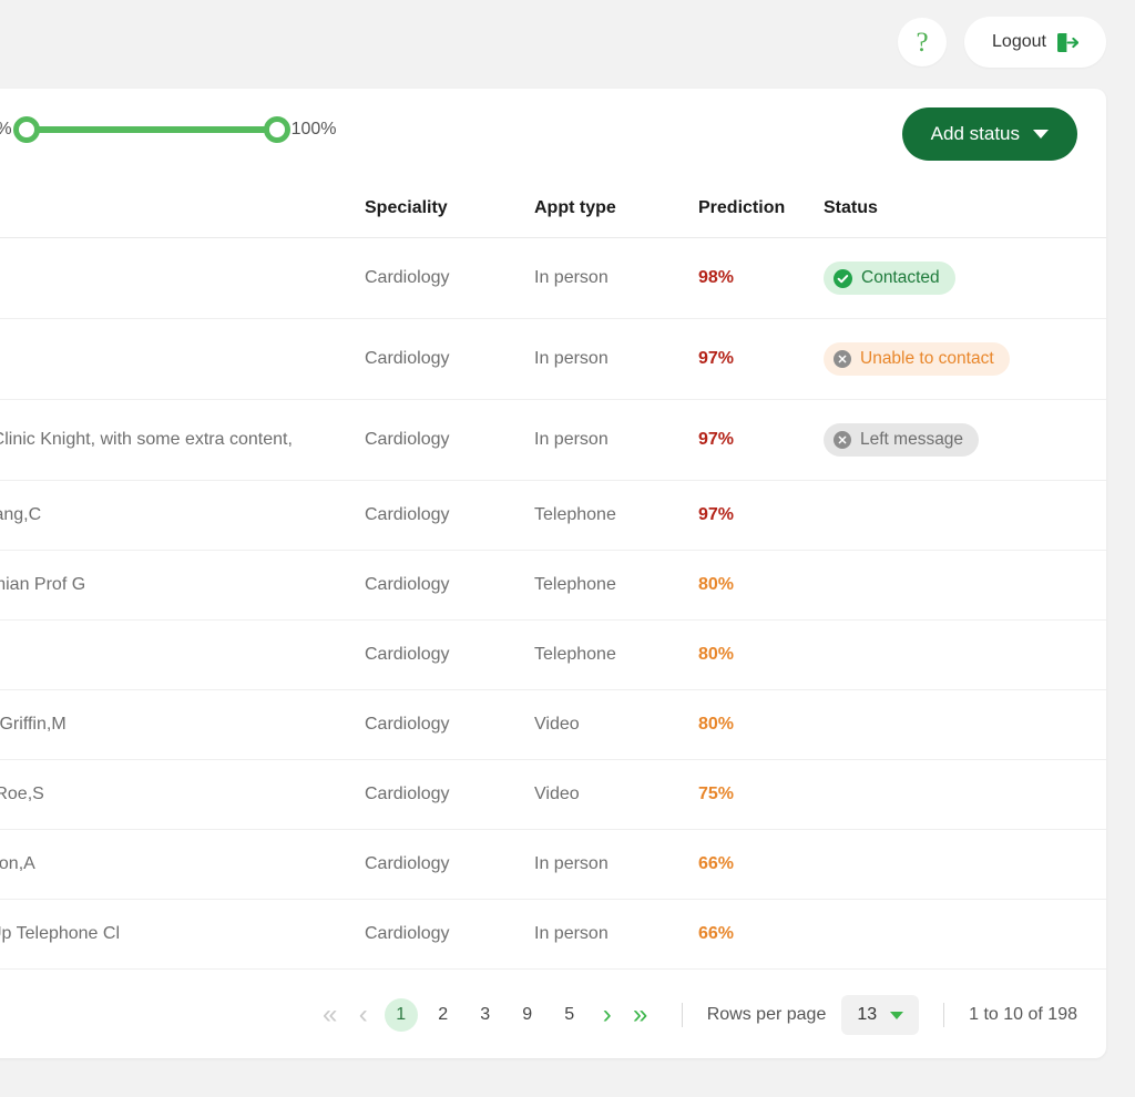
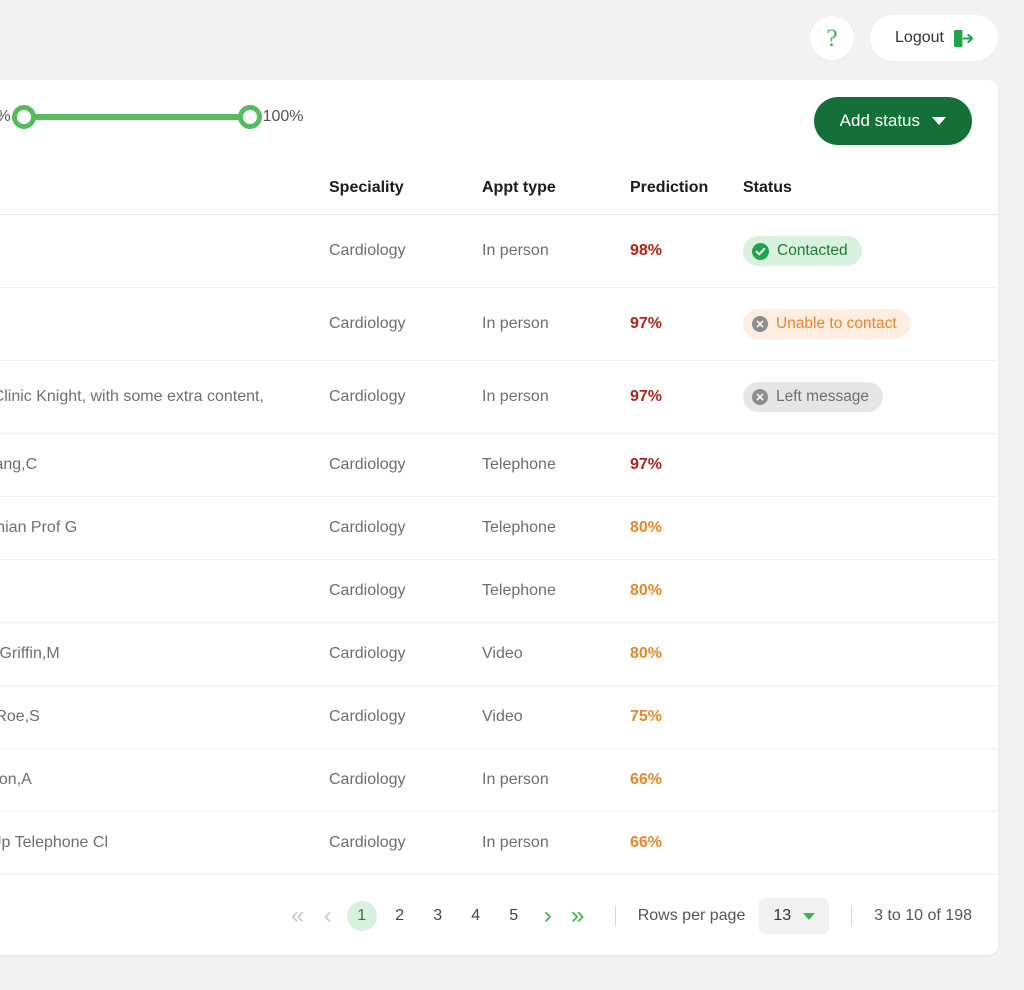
  ?
  Logout
  100%
  Add status
  	Speciality	Appt type	Prediction	Status
  	Cardiology	In person	98%	Contacted
  	Cardiology	In person	97%	Unable to contact
  linic Knight, with some extra content,	Cardiology	In person	97%	Left message
  ng,C	Cardiology	Telephone	97%
  nian Prof G	Cardiology	Telephone	80%
  	Cardiology	Telephone	80%
  Griffin,M	Cardiology	Video	80%
  Roe,S	Cardiology	Video	75%
  on,A	Cardiology	In person	66%
  p Telephone Cl	Cardiology	In person	66%
  «
  ‹
  1
  2
  3
- 9
+ 4
  5
  ›
  »
  Rows per page
  13
- 1 to 10 of 198
+ 3 to 10 of 198
